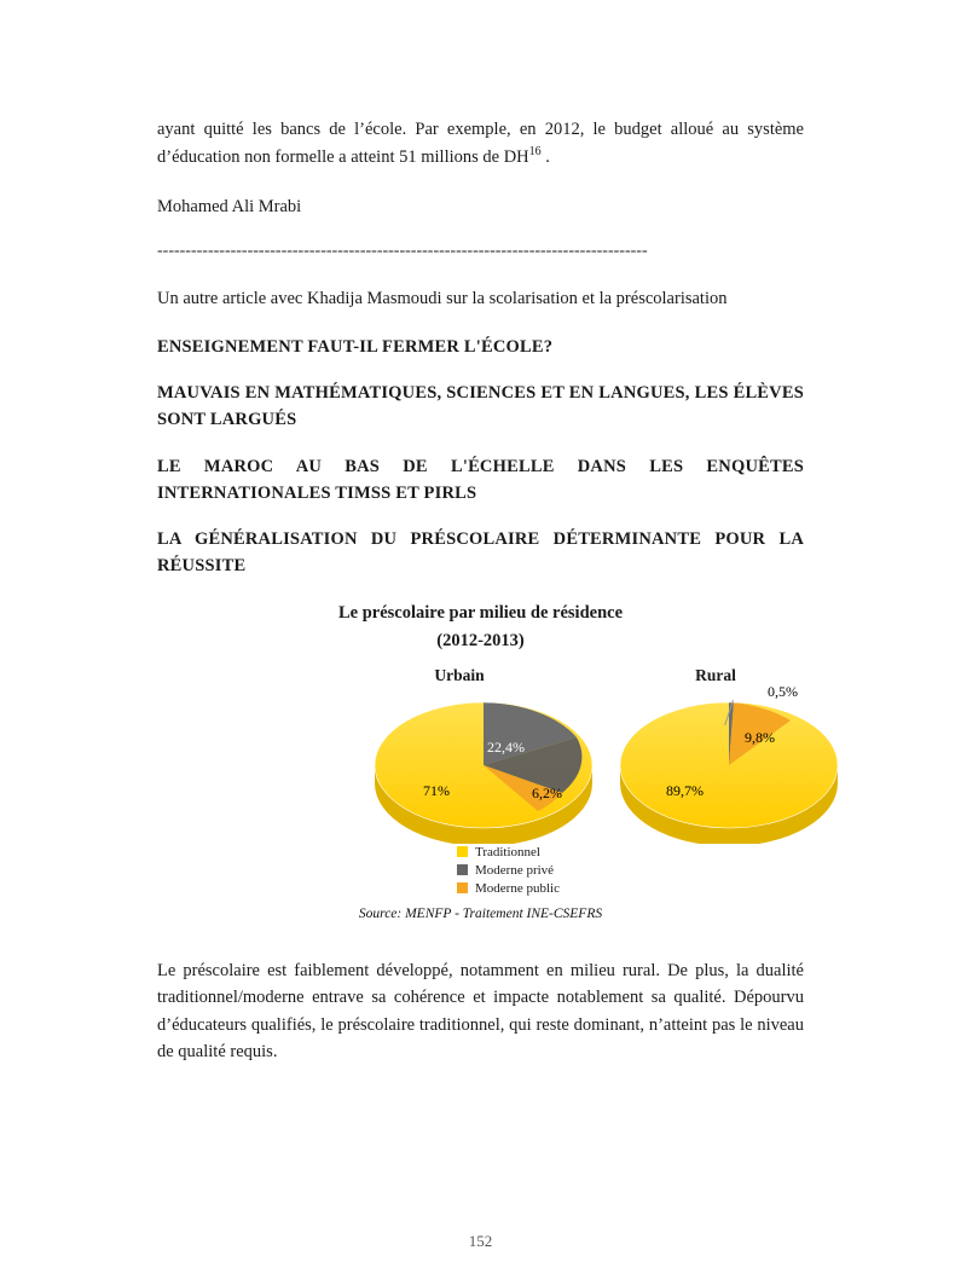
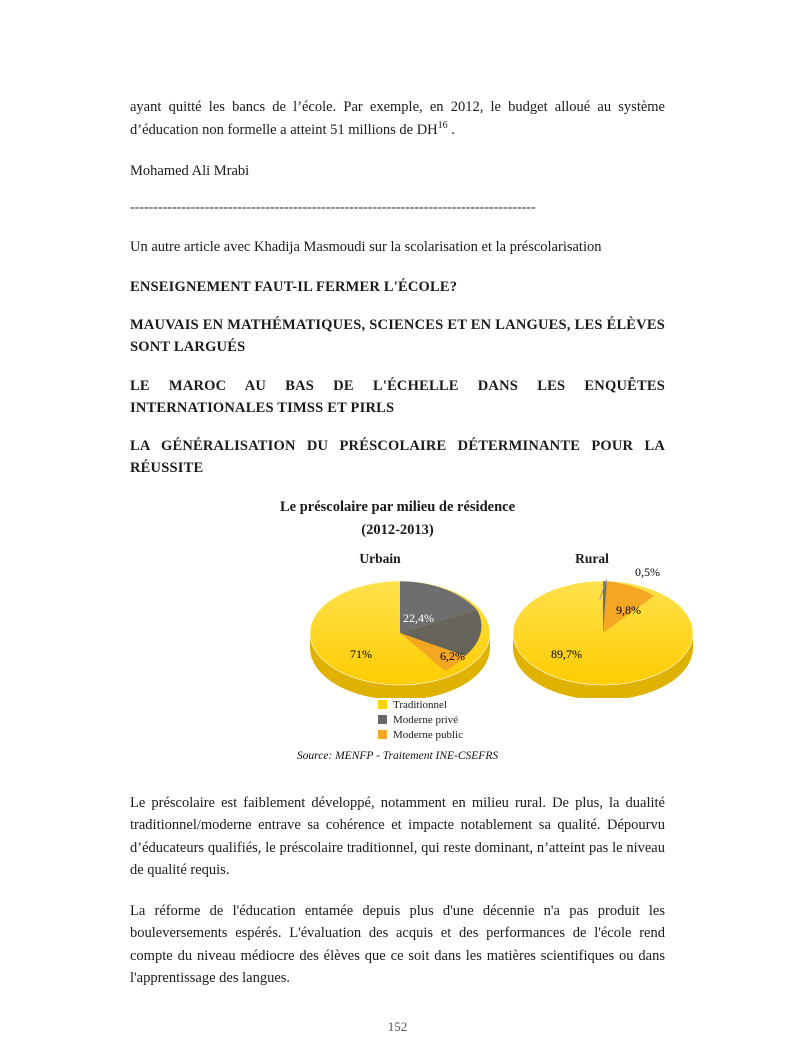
  ayant quitté les bancs de l’école. Par exemple, en 2012, le budget alloué au système d’éducation non formelle a atteint 51 millions de DH16 .
  Mohamed Ali Mrabi
  ---------------------------------------------------------------------------------------
  Un autre article avec Khadija Masmoudi sur la scolarisation et la préscolarisation
  ENSEIGNEMENT FAUT-IL FERMER L'ÉCOLE?
  MAUVAIS EN MATHÉMATIQUES, SCIENCES ET EN LANGUES, LES ÉLÈVES SONT LARGUÉS
  LE MAROC AU BAS DE L'ÉCHELLE DANS LES ENQUÊTES INTERNATIONALES TIMSS ET PIRLS
  LA GÉNÉRALISATION DU PRÉSCOLAIRE DÉTERMINANTE POUR LA RÉUSSITE
  Le préscolaire par milieu de résidence
  (2012-2013)
  Urbain
  Rural
  22,4%
  71%
  6,2%
  9,8%
  89,7%
  0,5%
  Traditionnel
  Moderne privé
  Moderne public
  Source: MENFP - Traitement INE-CSEFRS
  Le préscolaire est faiblement développé, notamment en milieu rural. De plus, la dualité traditionnel/moderne entrave sa cohérence et impacte notablement sa qualité. Dépourvu d’éducateurs qualifiés, le préscolaire traditionnel, qui reste dominant, n’atteint pas le niveau de qualité requis.
+ La réforme de l'éducation entamée depuis plus d'une décennie n'a pas produit les bouleversements espérés. L'évaluation des acquis et des performances de l'école rend compte du niveau médiocre des élèves que ce soit dans les matières scientifiques ou dans l'apprentissage des langues.
  152
